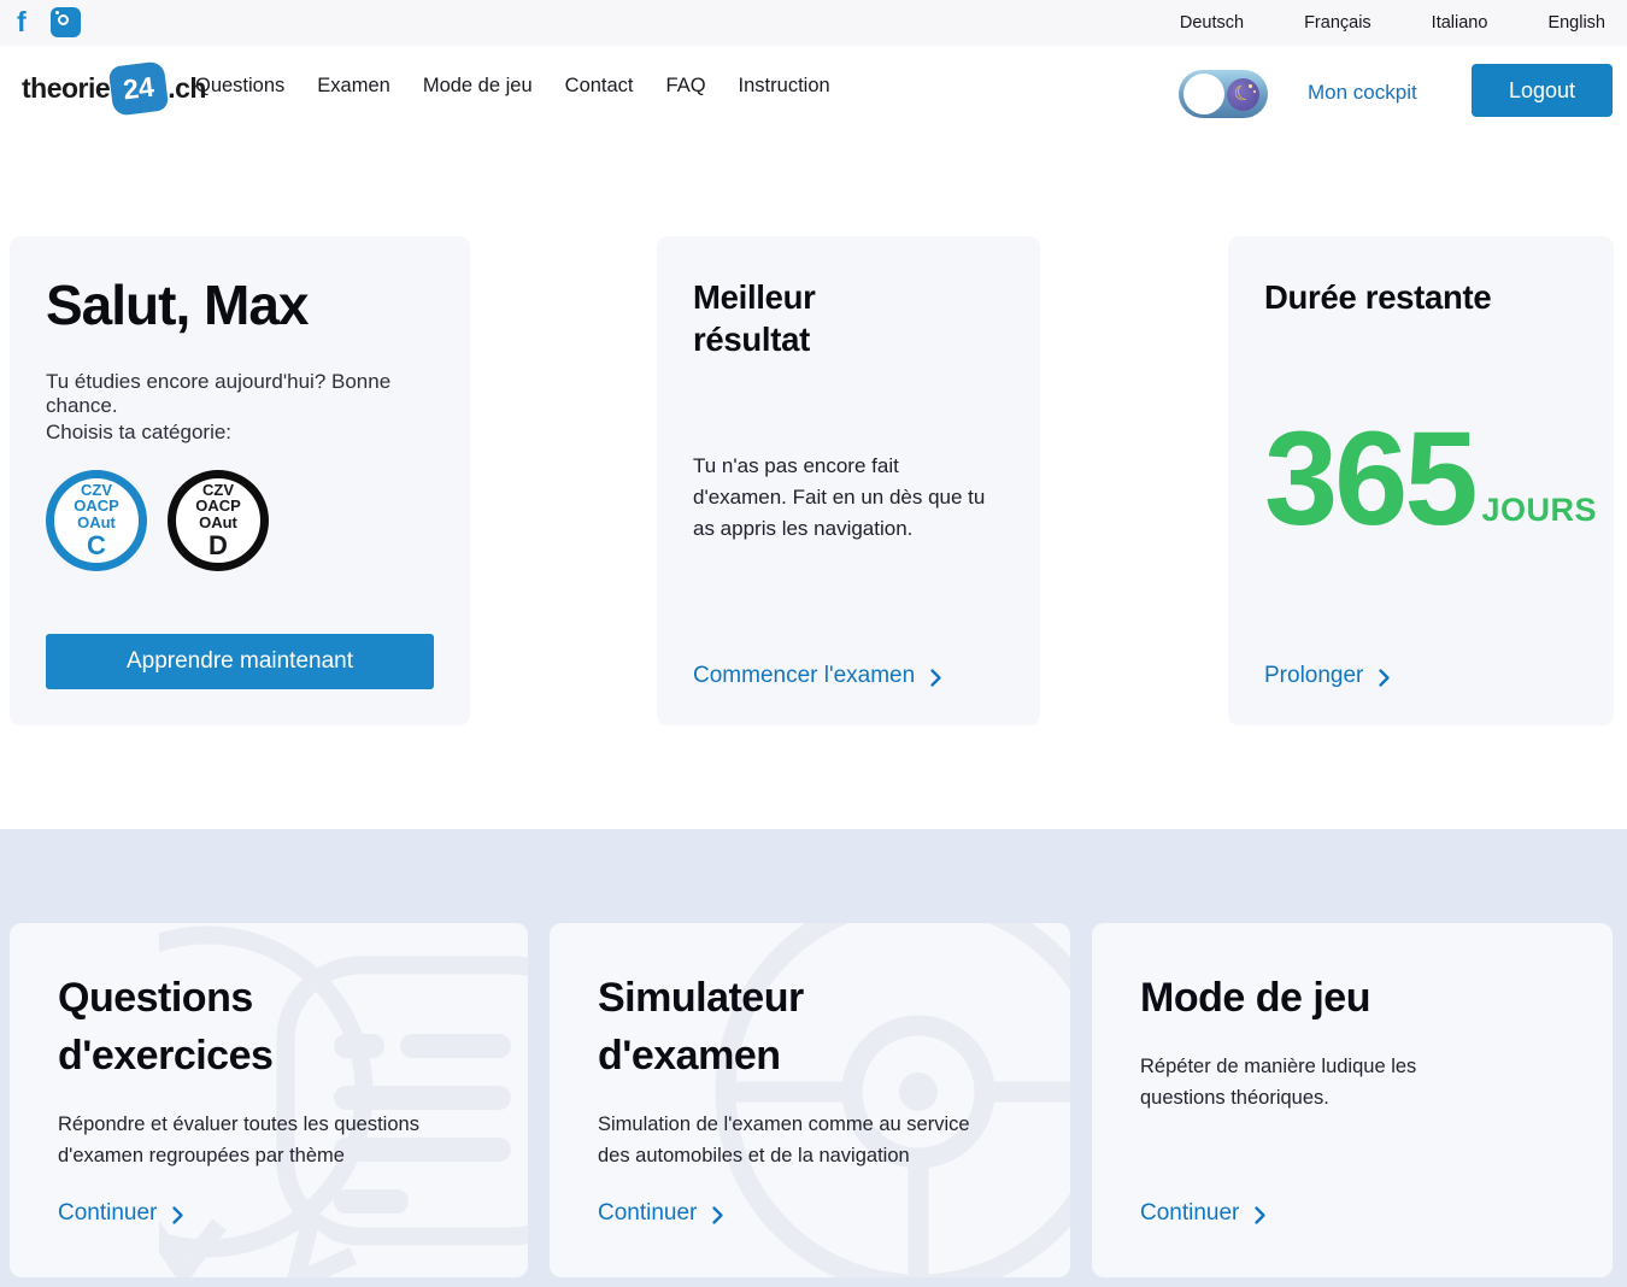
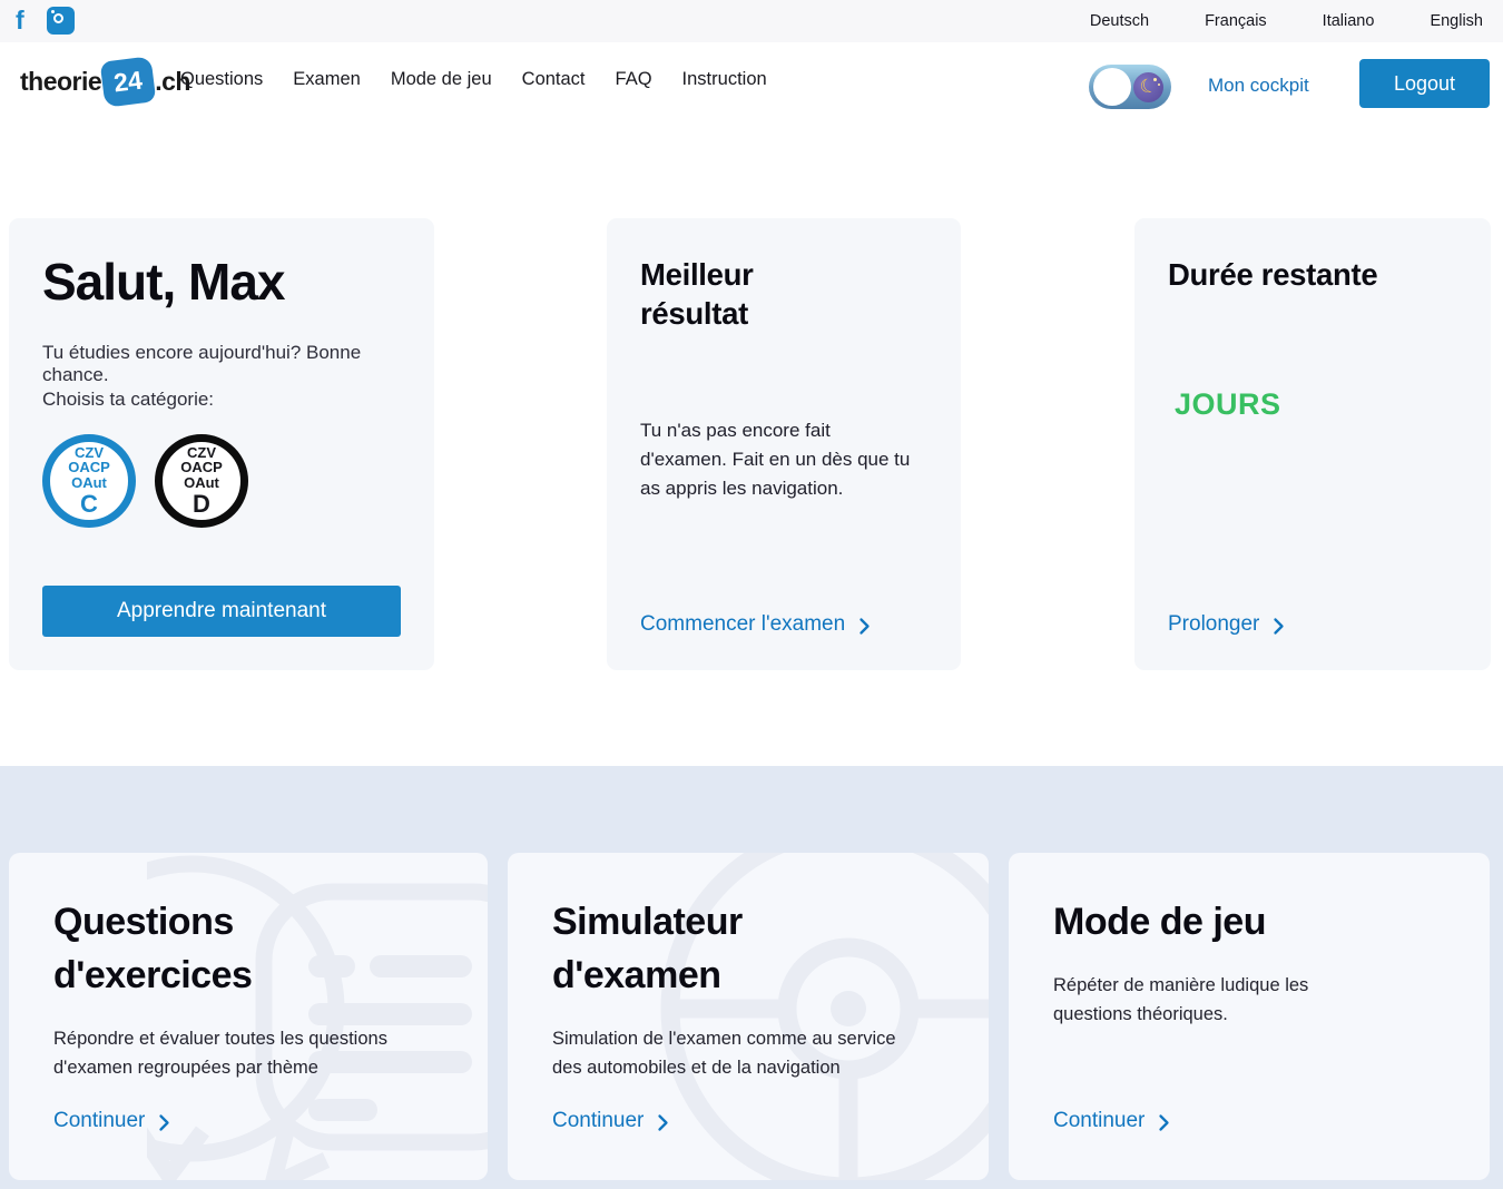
  f
  Deutsch
  Français
  Italiano
  English
  theorie
  .ch
  Questions
  Examen
  Mode de jeu
  Contact
  FAQ
  Instruction
  Mon cockpit
  Logout
  Salut, Max
  Tu étudies encore aujourd'hui? Bonne chance.
  Choisis ta catégorie:
  CZV
  OACP
  OAut
  C
  CZV
  OACP
  OAut
  D
  Apprendre maintenant
  Meilleur résultat
  Tu n'as pas encore fait d'examen. Fait en un dès que tu as appris les navigation.
  Commencer l'examen
  Durée restante
- 365
  JOURS
  Prolonger
  Questions d'exercices
  Répondre et évaluer toutes les questions d'examen regroupées par thème
  Continuer
  Simulateur d'examen
  Simulation de l'examen comme au service des automobiles et de la navigation
  Continuer
  Mode de jeu
  Répéter de manière ludique les questions théoriques.
  Continuer
